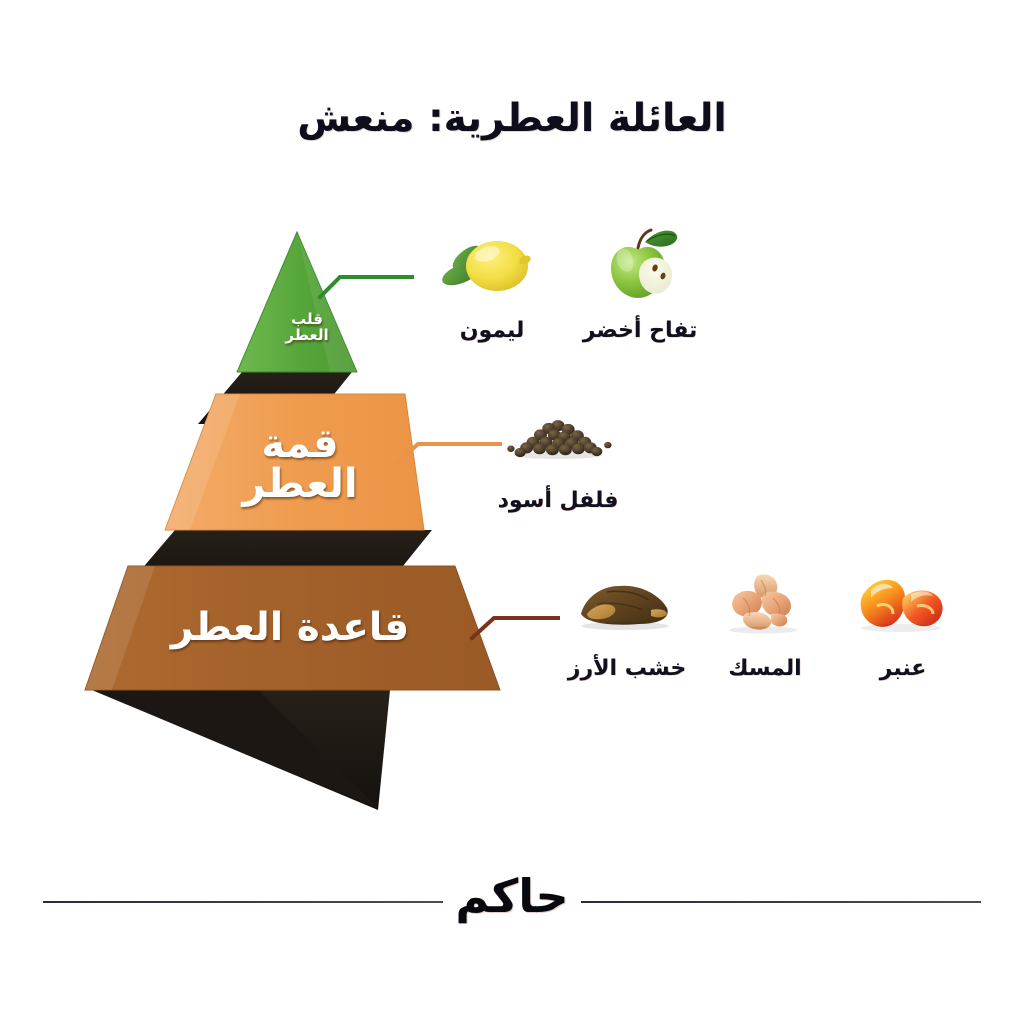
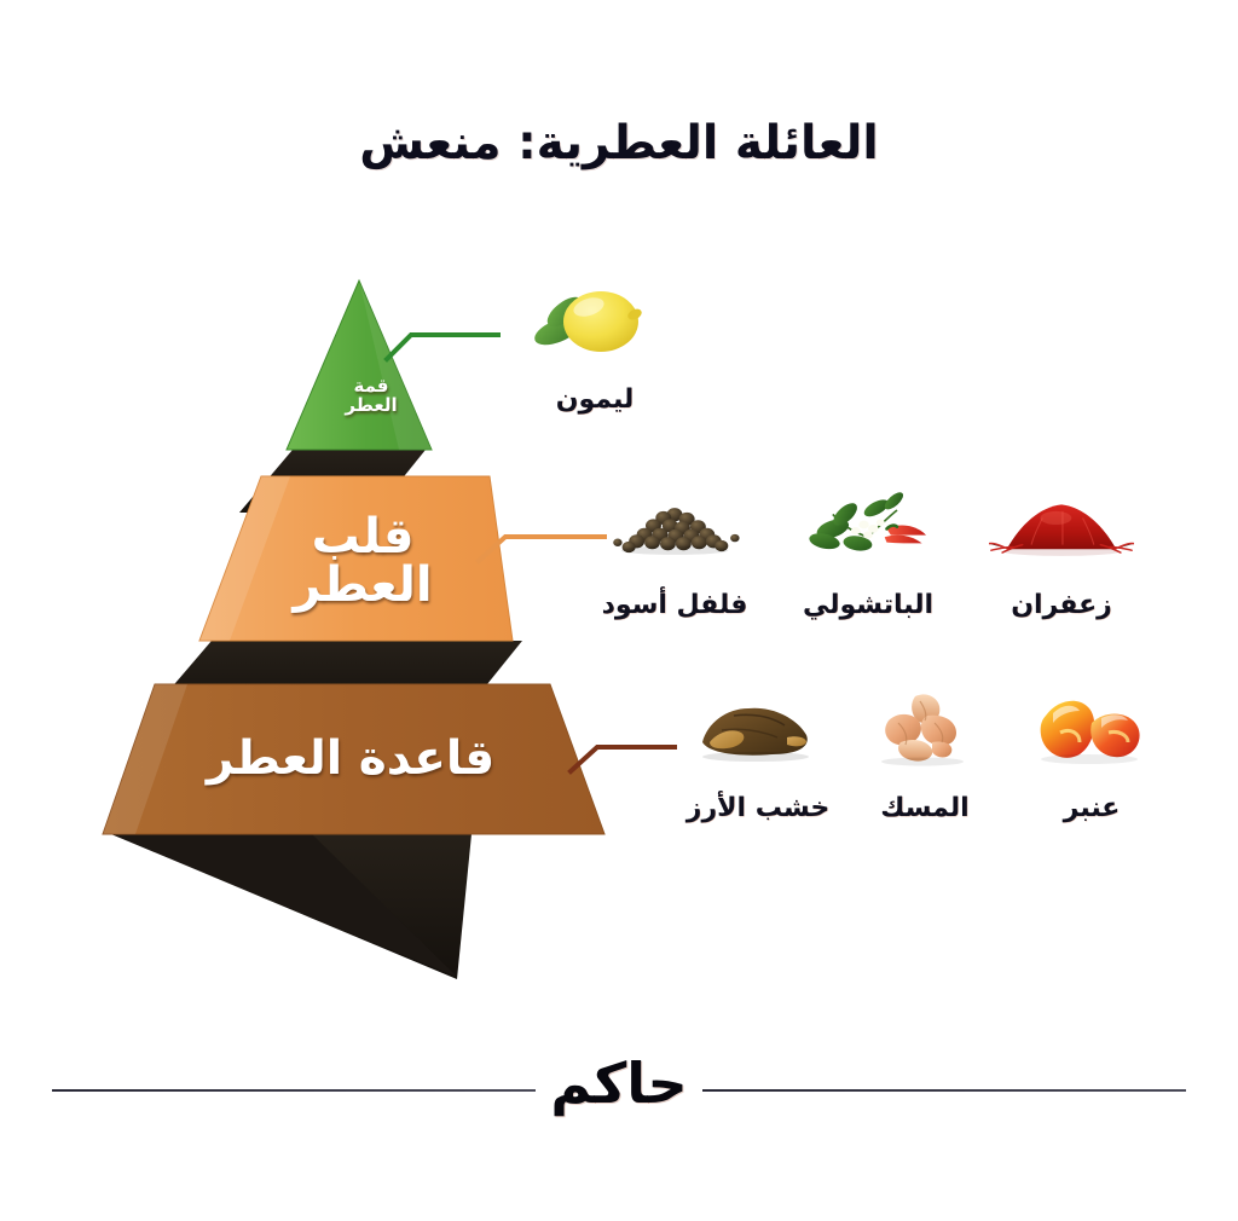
  العائلة العطرية: منعش
- قلب
+ قمة
  العطر
- قمة
+ قلب
  العطر
  قاعدة العطر
  ليمون
- تفاح أخضر
  فلفل أسود
+ الباتشولي
+ زعفران
  خشب الأرز
  المسك
  عنبر
  حاكم
